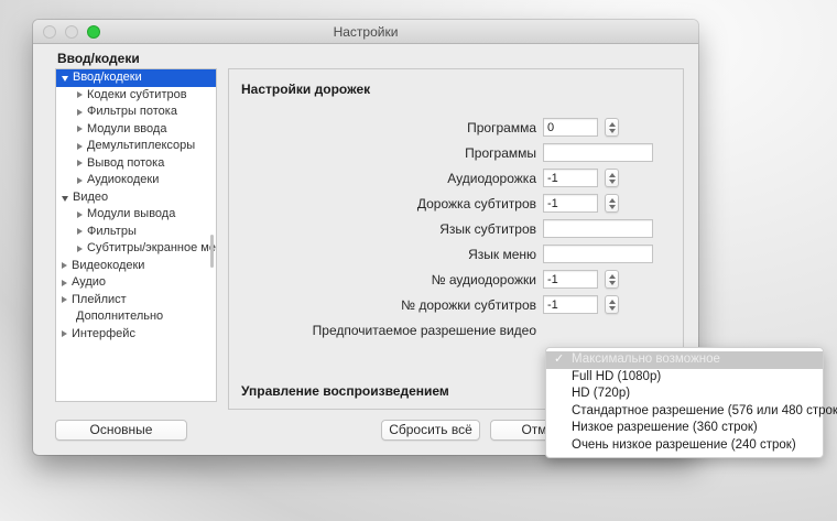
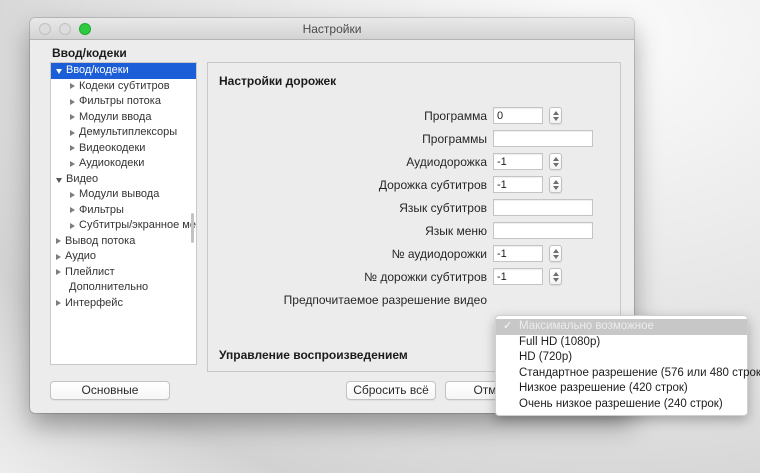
  Настройки
  Ввод/кодеки
  Ввод/кодеки
  Кодеки субтитров
  Фильтры потока
  Модули ввода
  Демультиплексоры
- Вывод потока
+ Видеокодеки
  Аудиокодеки
  Видео
  Модули вывода
  Фильтры
  Субтитры/экранное м
- Видеокодеки
+ Вывод потока
  Аудио
  Плейлист
  Дополнительно
  Интерфейс
  Настройки дорожек
  Программа
  0
  Программы
  Аудиодорожка
  -1
  Дорожка субтитров
  -1
  Язык субтитров
  Язык меню
  № аудиодорожки
  -1
  № дорожки субтитров
  -1
  Предпочитаемое разрешение видео
  Управление воспроизведением
  Основные
  Сбросить всё
  Максимально возможное
  Full HD (1080p)
  HD (720p)
  Стандартное разрешение (576 или 480 строк
- Низкое разрешение (360 строк)
+ Низкое разрешение (420 строк)
  Очень низкое разрешение (240 строк)
